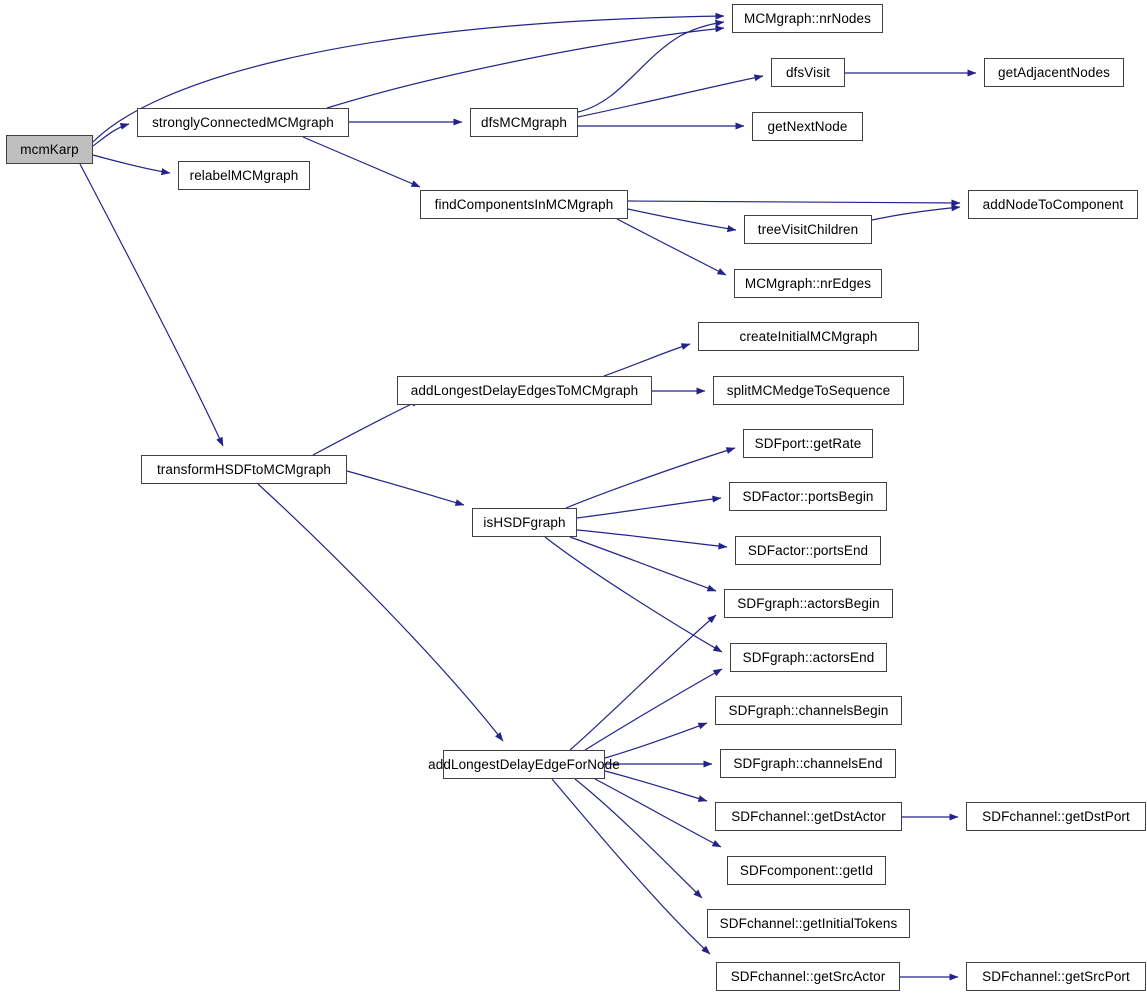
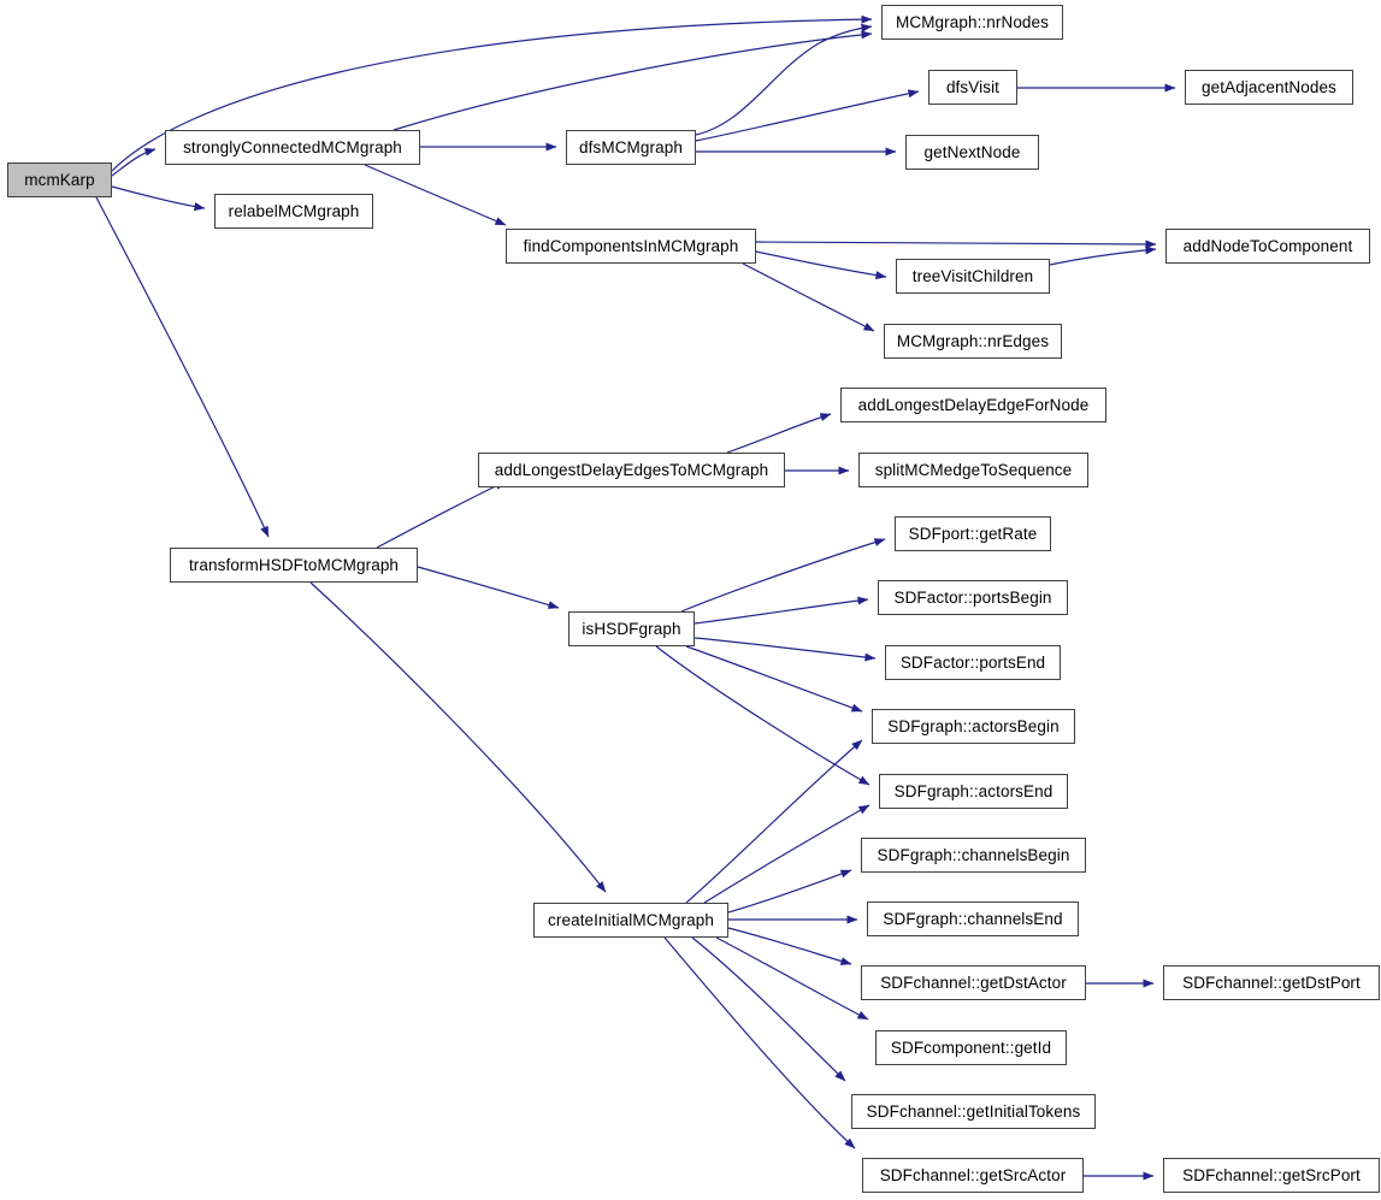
  mcmKarp
  stronglyConnectedMCMgraph
  relabelMCMgraph
  dfsMCMgraph
  findComponentsInMCMgraph
  MCMgraph::nrNodes
  dfsVisit
  getNextNode
  getAdjacentNodes
  addNodeToComponent
  treeVisitChildren
  MCMgraph::nrEdges
  transformHSDFtoMCMgraph
  addLongestDelayEdgesToMCMgraph
- createInitialMCMgraph
+ addLongestDelayEdgeForNode
  splitMCMedgeToSequence
  isHSDFgraph
  SDFport::getRate
  SDFactor::portsBegin
  SDFactor::portsEnd
  SDFgraph::actorsBegin
  SDFgraph::actorsEnd
  SDFgraph::channelsBegin
  SDFgraph::channelsEnd
- addLongestDelayEdgeForNode
+ createInitialMCMgraph
  SDFchannel::getDstActor
  SDFchannel::getDstPort
  SDFcomponent::getId
  SDFchannel::getInitialTokens
  SDFchannel::getSrcActor
  SDFchannel::getSrcPort
